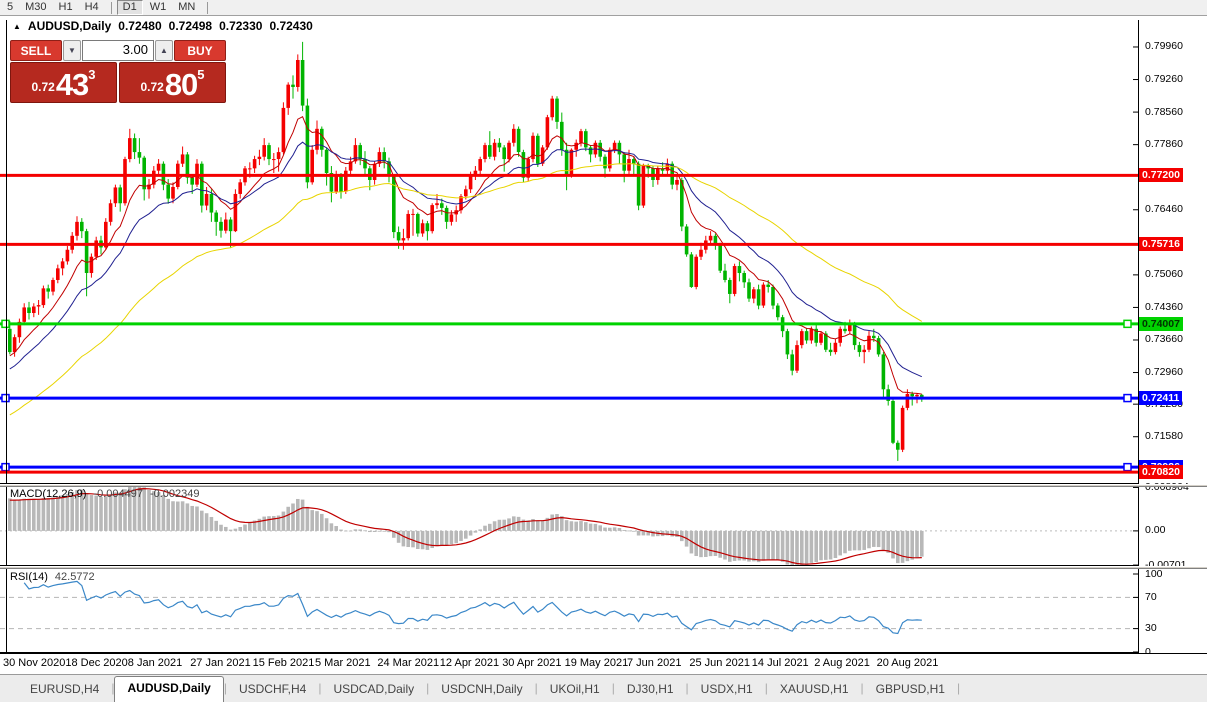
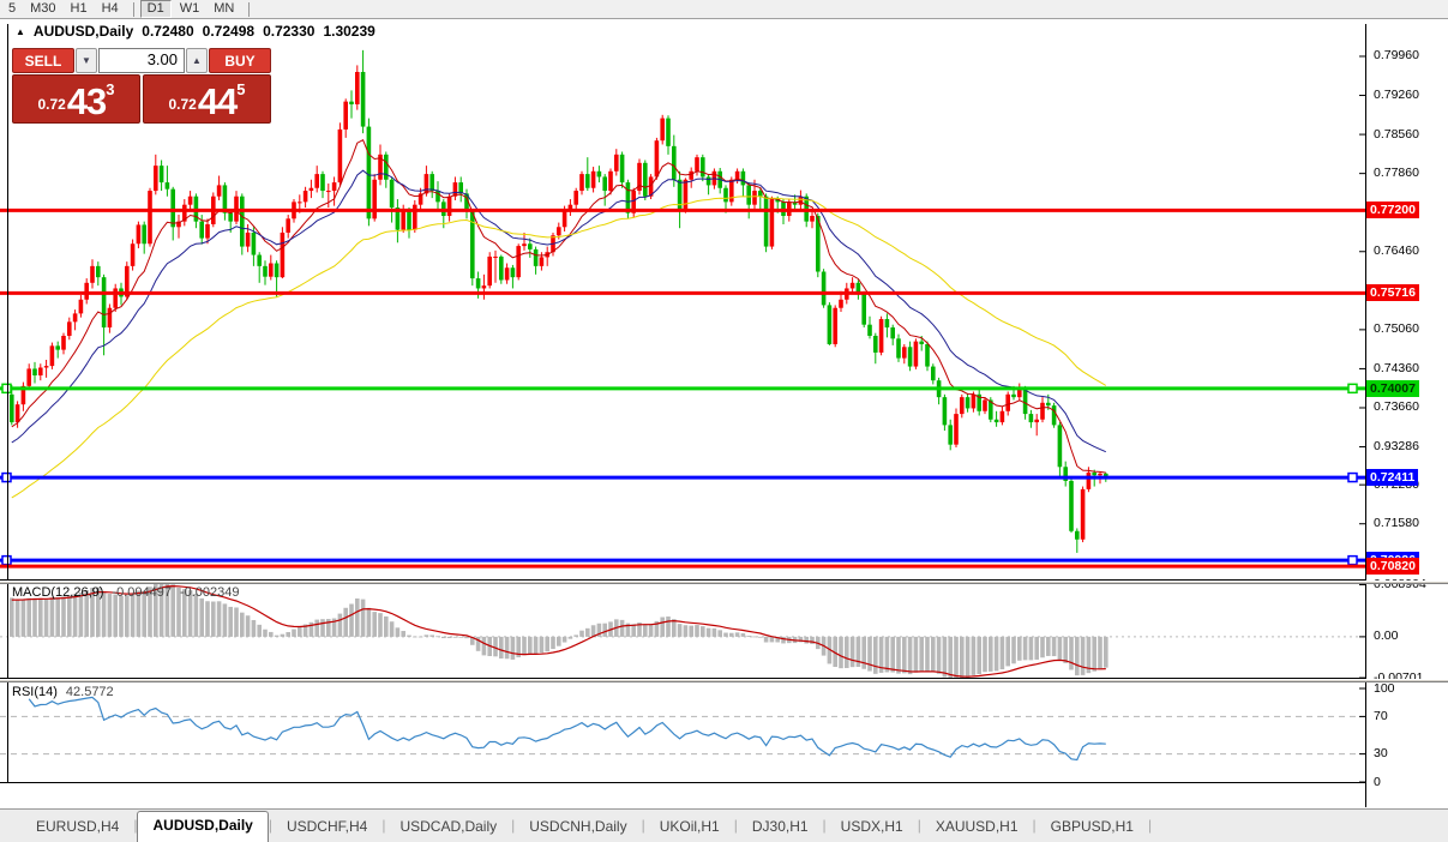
  5
  M30
  H1
  H4
  D1
  W1
  MN
  ▲
  AUDUSD,Daily
  0.72480
  0.72498
  0.72330
- 0.72430
+ 1.30239
  SELL
  ▼
  3.00
  ▲
  BUY
  0.72
  43
  3
  0.72
- 80
+ 44
  5
  MACD(12,26,9)
  -0.004497
  -0.002349
  RSI(14)
  42.5772
  0.79960
  0.79260
  0.78560
  0.77860
  0.76460
  0.75060
  0.74360
  0.73660
- 0.72960
+ 0.93286
  0.71580
  0.00
  -0.00701
  100
  70
  30
  0
  0.77200
  0.75716
  0.74007
  0.72411
  0.70820
- 30 Nov 2020
- 18 Dec 2020
- 8 Jan 2021
- 27 Jan 2021
- 15 Feb 2021
- 5 Mar 2021
- 24 Mar 2021
- 12 Apr 2021
- 30 Apr 2021
- 19 May 2021
- 7 Jun 2021
- 25 Jun 2021
- 14 Jul 2021
- 2 Aug 2021
- 20 Aug 2021
  EURUSD,H4
  |
  AUDUSD,Daily
  |
  USDCHF,H4
  |
  USDCAD,Daily
  |
  USDCNH,Daily
  |
  UKOil,H1
  |
  DJ30,H1
  |
  USDX,H1
  |
  XAUUSD,H1
  |
  GBPUSD,H1
  |
